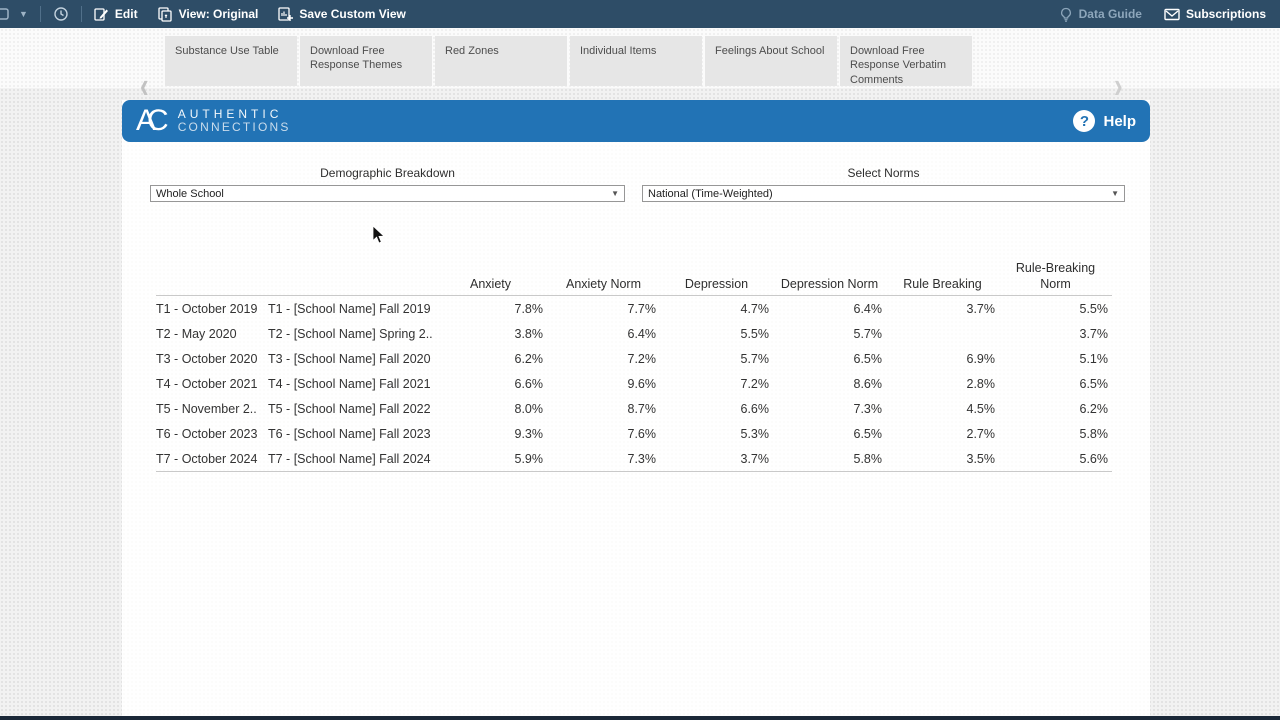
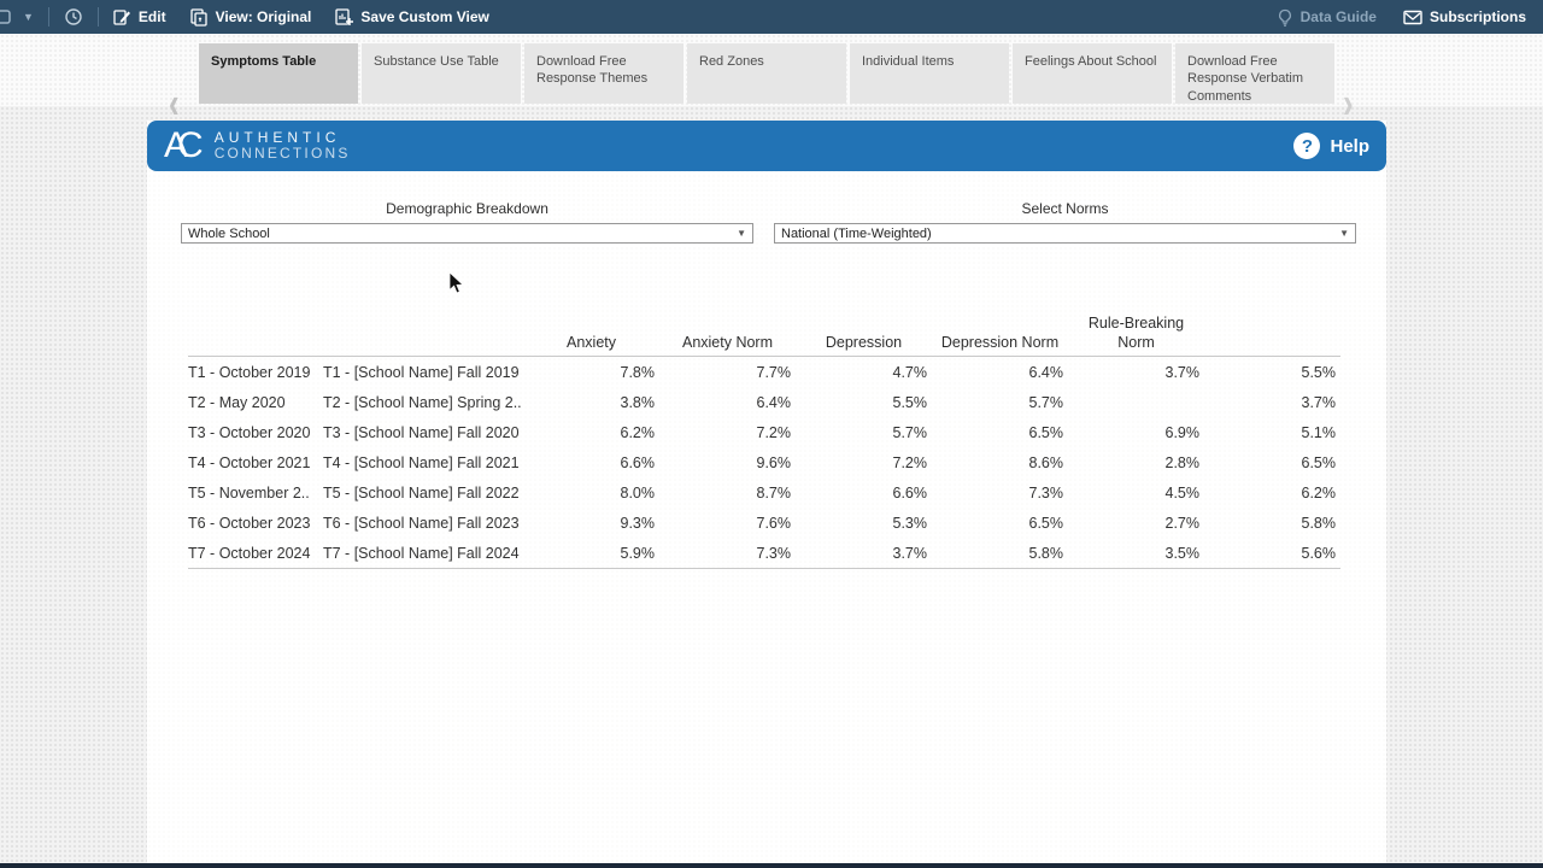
  ▼
  Edit
  View: Original
  Save Custom View
  Data Guide
  Subscriptions
  ‹
+ Symptoms Table
  Substance Use Table
  Download Free Response Themes
  Red Zones
  Individual Items
  Feelings About School
  Download Free Response Verbatim Comments
  ›
  AC
  AUTHENTIC
  CONNECTIONS
  ?
  Help
  Demographic Breakdown
  Whole School
  ▼
  Select Norms
  National (Time-Weighted)
  ▼
  Anxiety
  Anxiety Norm
  Depression
  Depression Norm
- Rule Breaking
  Rule-Breaking Norm
  T1 - October 2019
  T1 - [School Name] Fall 2019
  7.8%
  7.7%
  4.7%
  6.4%
  3.7%
  5.5%
  T2 - May 2020
  T2 - [School Name] Spring 2..
  3.8%
  6.4%
  5.5%
  5.7%
  3.7%
  T3 - October 2020
  T3 - [School Name] Fall 2020
  6.2%
  7.2%
  5.7%
  6.5%
  6.9%
  5.1%
  T4 - October 2021
  T4 - [School Name] Fall 2021
  6.6%
  9.6%
  7.2%
  8.6%
  2.8%
  6.5%
  T5 - November 2..
  T5 - [School Name] Fall 2022
  8.0%
  8.7%
  6.6%
  7.3%
  4.5%
  6.2%
  T6 - October 2023
  T6 - [School Name] Fall 2023
  9.3%
  7.6%
  5.3%
  6.5%
  2.7%
  5.8%
  T7 - October 2024
  T7 - [School Name] Fall 2024
  5.9%
  7.3%
  3.7%
  5.8%
  3.5%
  5.6%
